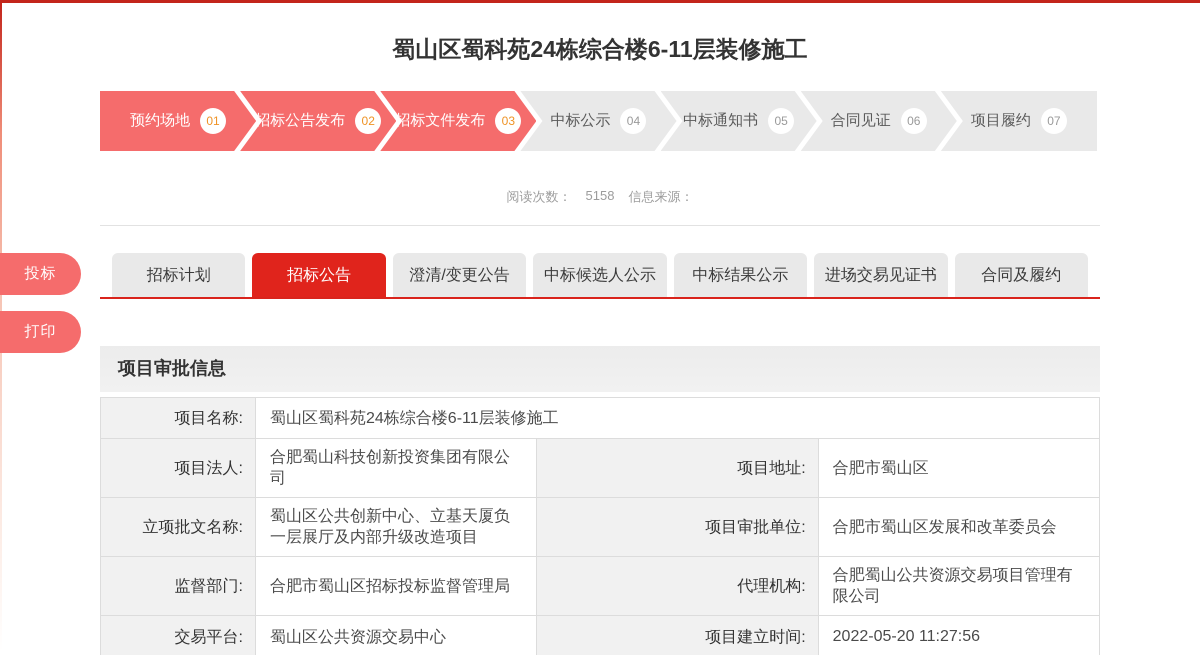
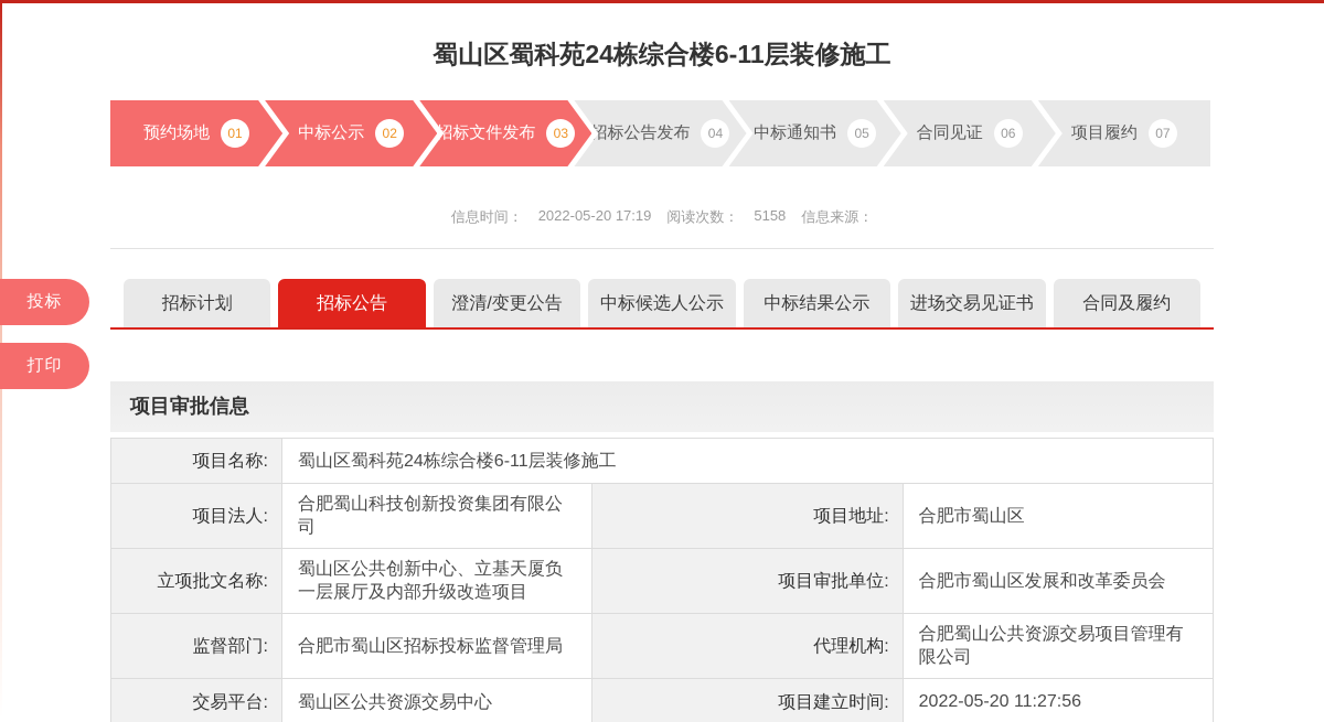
  蜀山区蜀科苑24栋综合楼6-11层装修施工
  预约场地
  01
- 招标公告发布
+ 中标公示
  02
  招标文件发布
  03
- 中标公示
+ 招标公告发布
  04
  中标通知书
  05
  合同见证
  06
  项目履约
  07
+ 信息时间：
+ 2022-05-20 17:19
  阅读次数：
  5158
  信息来源：
  投标
  打印
  招标计划
  招标公告
  澄清/变更公告
  中标候选人公示
  中标结果公示
  进场交易见证书
  合同及履约
  项目审批信息
  项目名称:	蜀山区蜀科苑24栋综合楼6-11层装修施工
  项目法人:	合肥蜀山科技创新投资集团有限公司	项目地址:	合肥市蜀山区
  立项批文名称:	蜀山区公共创新中心、立基天厦负一层展厅及内部升级改造项目	项目审批单位:	合肥市蜀山区发展和改革委员会
  监督部门:	合肥市蜀山区招标投标监督管理局	代理机构:	合肥蜀山公共资源交易项目管理有限公司
  交易平台:	蜀山区公共资源交易中心	项目建立时间:	2022-05-20 11:27:56
